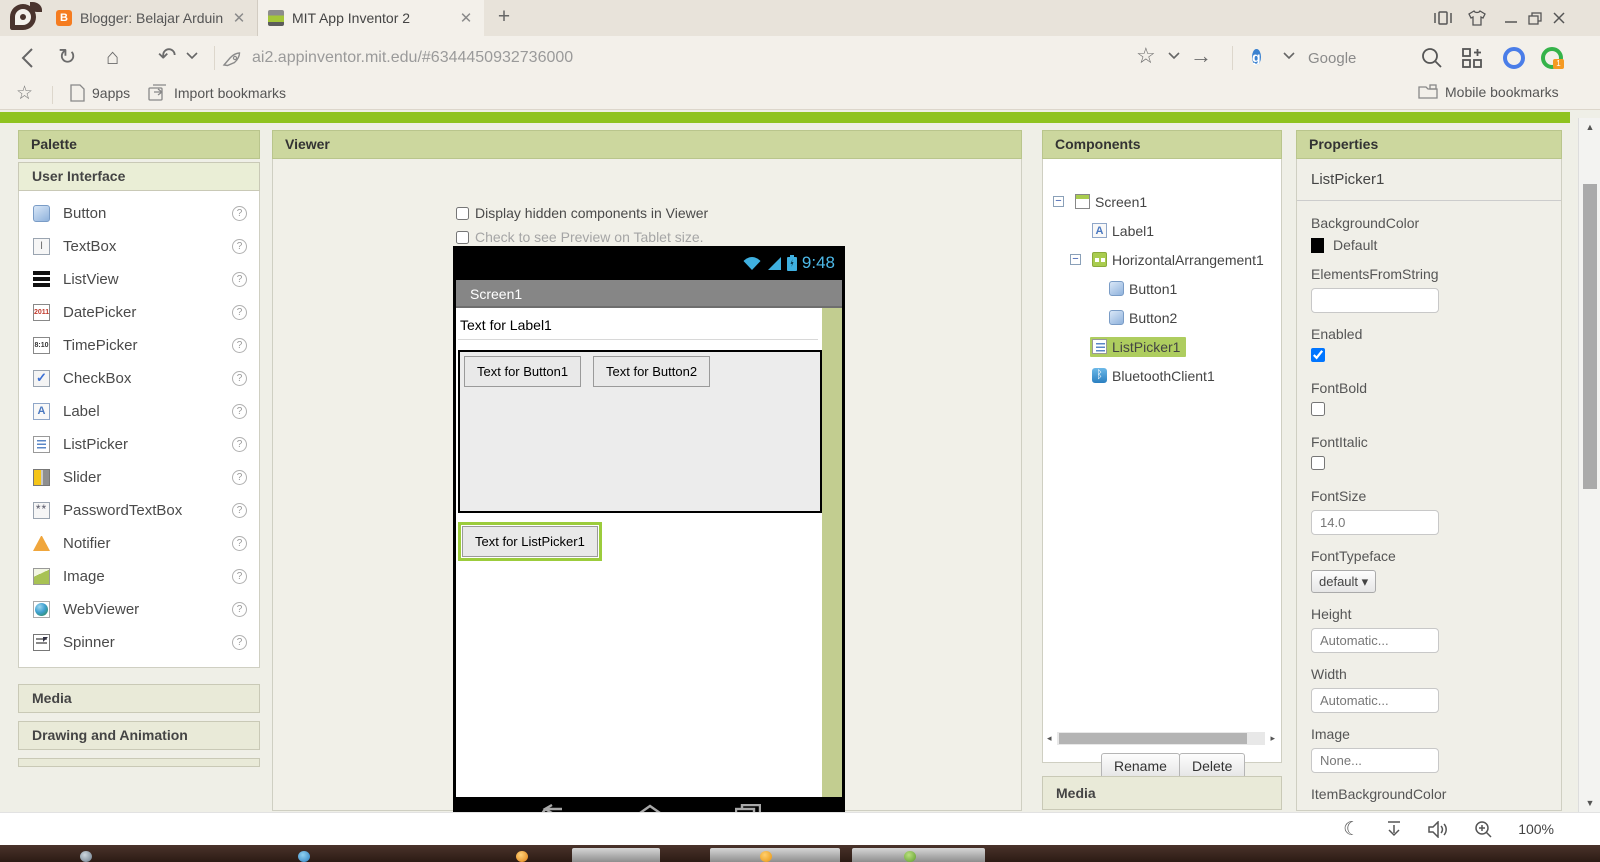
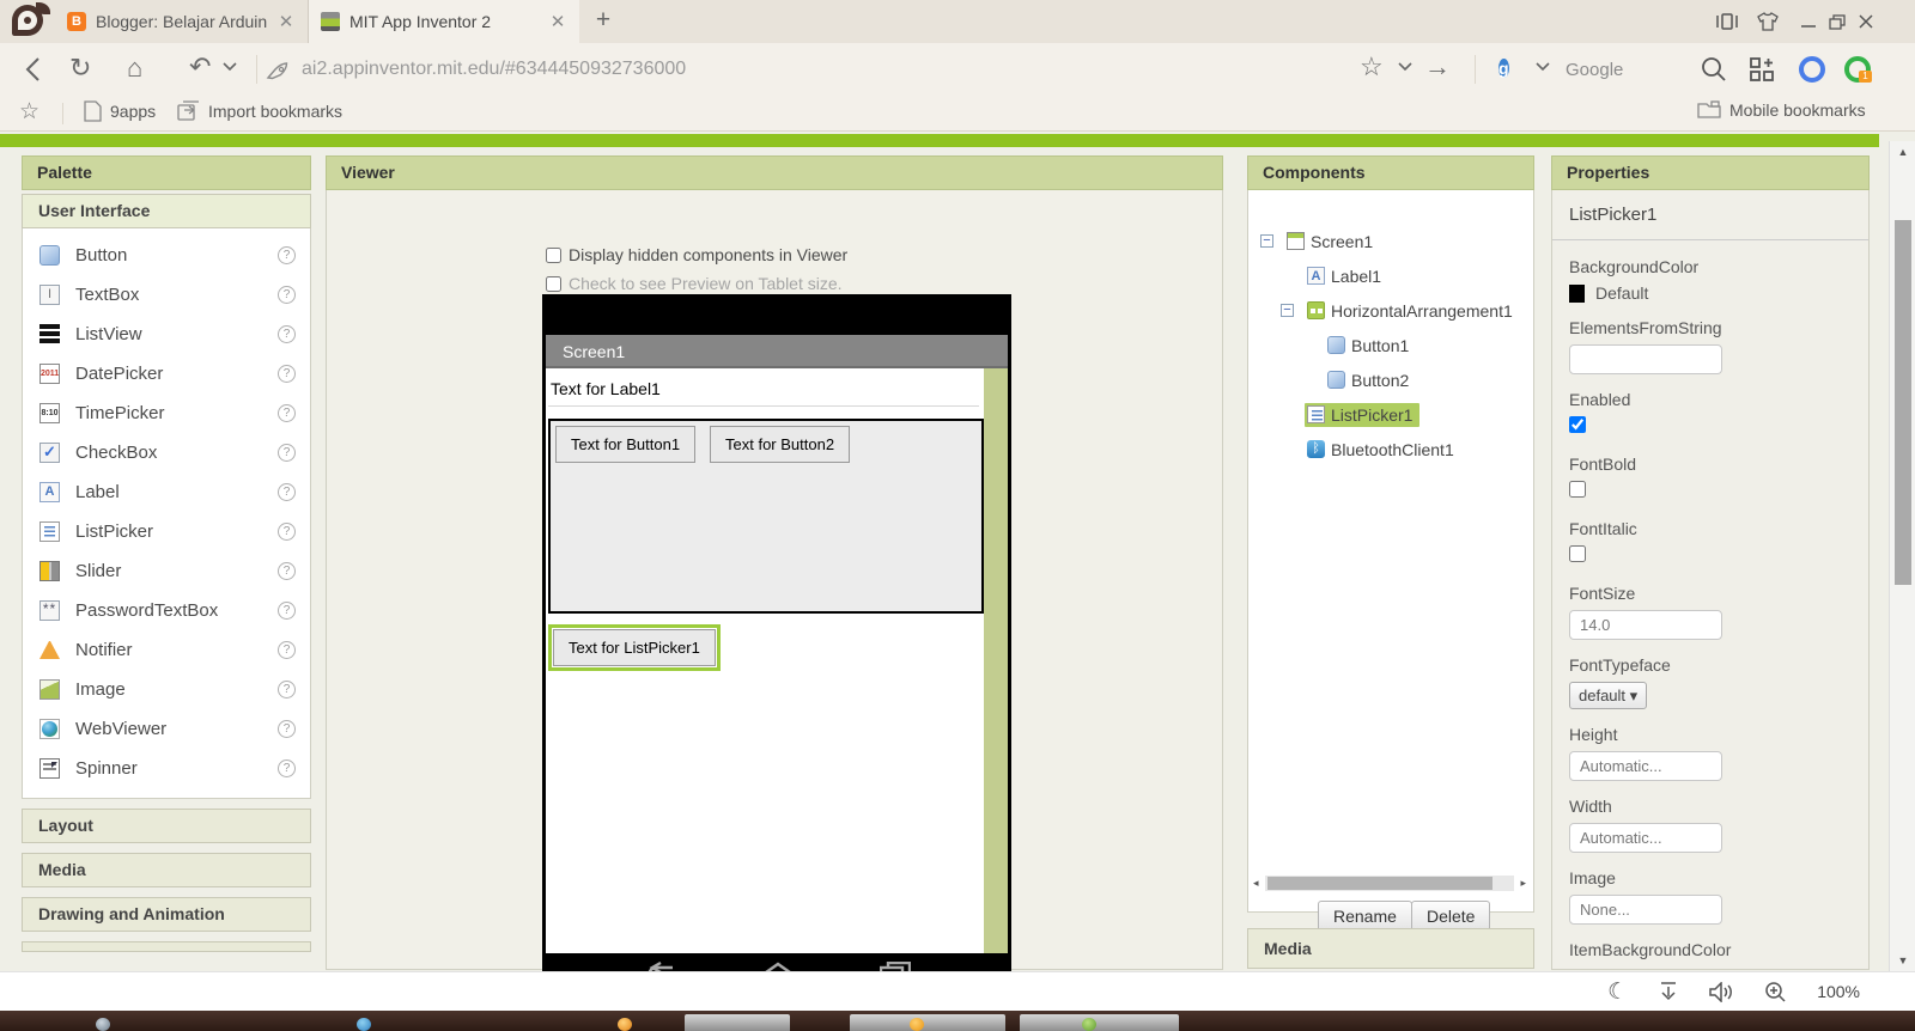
  B
  Blogger: Belajar Arduin
  ✕
  MIT App Inventor 2
  ✕
  +
  ↻
  ⌂
  ↶
  ai2.appinventor.mit.edu/#6344450932736000
  ☆
  →
  g
  Google
  1
  ☆
  9apps
  Import bookmarks
  Mobile bookmarks
  Palette
  User Interface
  Button
  ?
  I
  TextBox
  ?
  ListView
  ?
  DatePicker
  ?
  TimePicker
  ?
  ✓
  CheckBox
  ?
  A
  Label
  ?
  ListPicker
  ?
  Slider
  ?
  **
  PasswordTextBox
  ?
  Notifier
  ?
  Image
  ?
  WebViewer
  ?
  Spinner
  ?
+ Layout
  Media
  Drawing and Animation
  Viewer
  Display hidden components in Viewer
  Check to see Preview on Tablet size.
- 9:48
  Screen1
  Text for Label1
  Text for Button1
  Text for Button2
  Text for ListPicker1
  Components
  ◂
  ▸
  Rename
  Delete
  −
  Screen1
  A
  Label1
  −
  HorizontalArrangement1
  Button1
  Button2
  ListPicker1
  ᛒ
  BluetoothClient1
  Media
  Properties
  ListPicker1
  BackgroundColor
  Default
  ElementsFromString
  Enabled
  FontBold
  FontItalic
  FontSize
  14.0
  FontTypeface
  default ▾
  Height
  Automatic...
  Width
  Automatic...
  Image
  None...
  ItemBackgroundColor
  ▲
  ▼
  ☾
  100%
